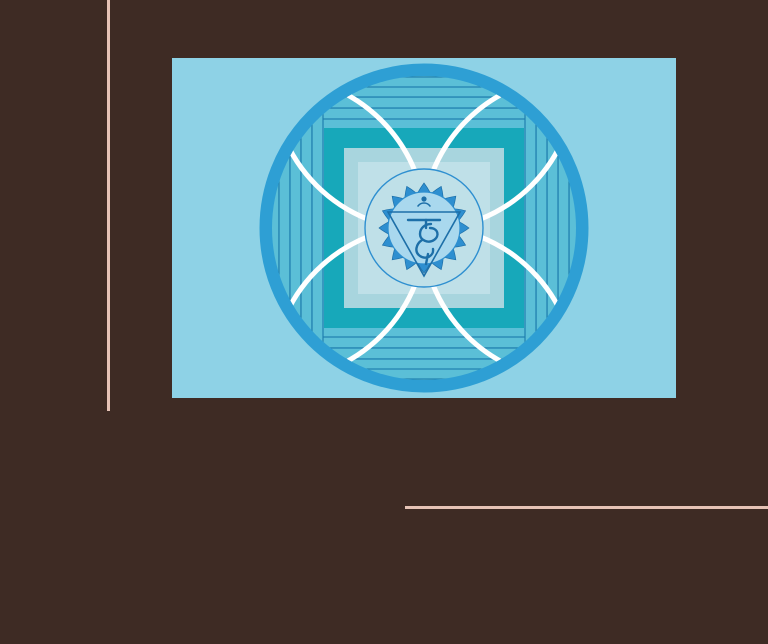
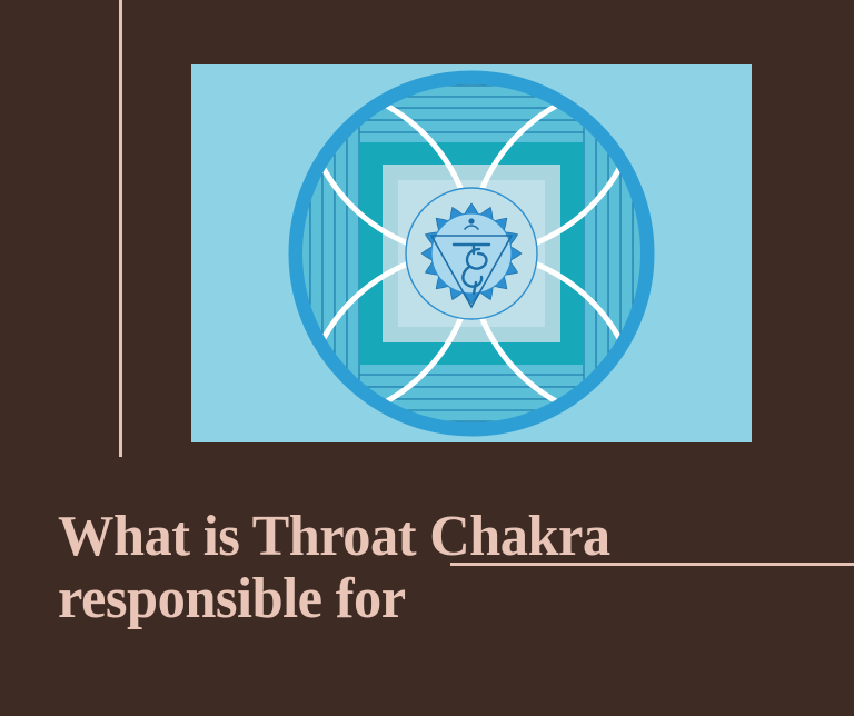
+ What is Throat Chakra
+ responsible for
